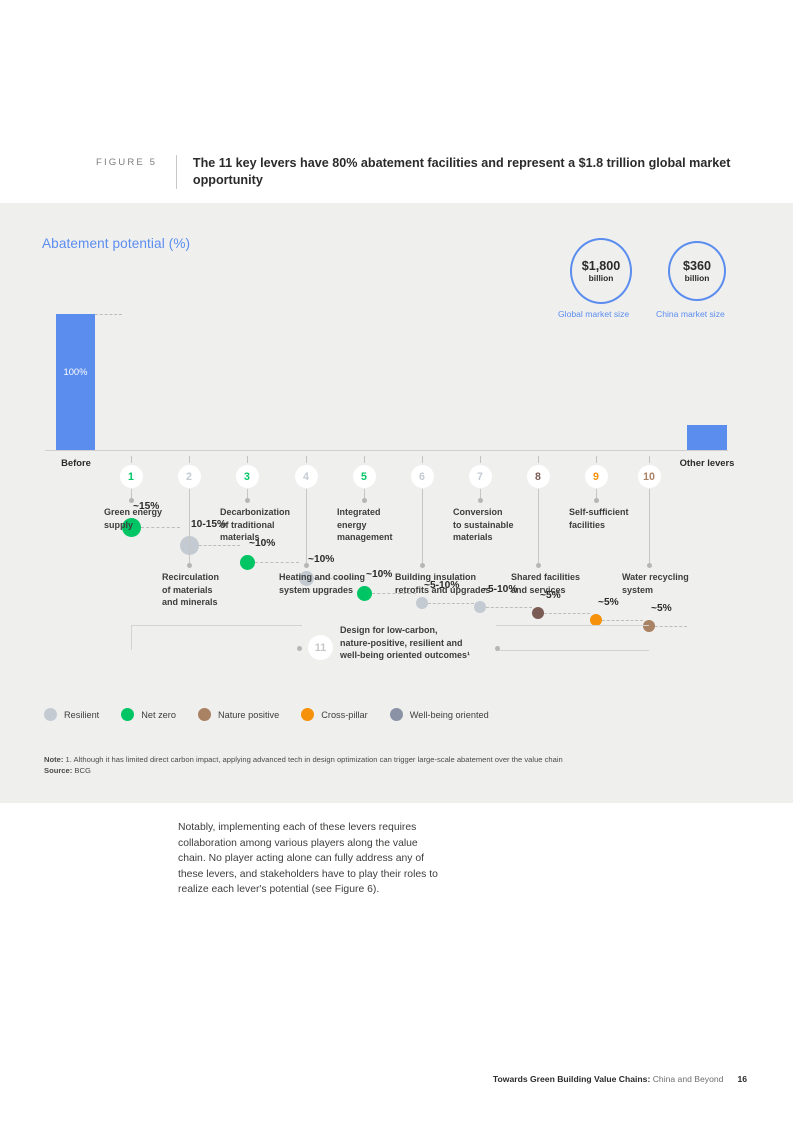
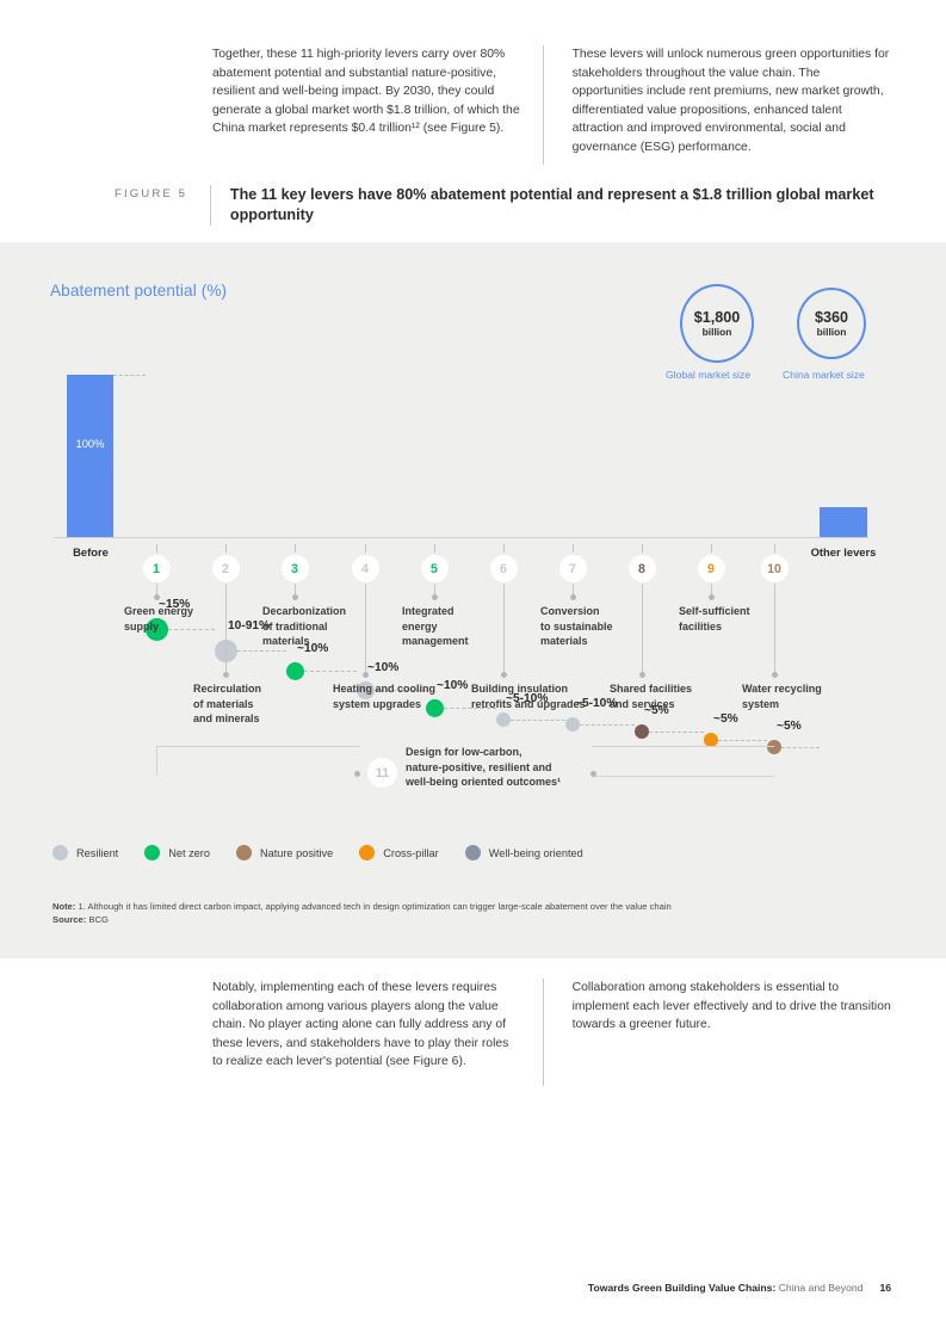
+ Together, these 11 high-priority levers carry over 80% abatement potential and substantial nature-positive, resilient and well-being impact. By 2030, they could generate a global market worth $1.8 trillion, of which the China market represents $0.4 trillion¹² (see Figure 5).
+ These levers will unlock numerous green opportunities for stakeholders throughout the value chain. The opportunities include rent premiums, new market growth, differentiated value propositions, enhanced talent attraction and improved environmental, social and governance (ESG) performance.
  FIGURE 5
- The 11 key levers have 80% abatement facilities and represent a $1.8 trillion global market opportunity
+ The 11 key levers have 80% abatement potential and represent a $1.8 trillion global market opportunity
  Abatement potential (%)
  $1,800
  billion
  Global market size
  $360
  billion
  China market size
  100%
  Before
  Other levers
  ~15%
- 10-15%
+ 10-91%
  ~10%
  ~10%
  ~10%
  ~5-10%
  ~5-10%
  ~5%
  ~5%
  ~5%
  1
  2
  3
  4
  5
  6
  7
  8
  9
  10
  Green energy
  supply
  Recirculation
  of materials
  and minerals
  Decarbonization
  of traditional
  materials
  Heating and cooling
  system upgrades
  Integrated
  energy
  management
  Building insulation
  retrofits and upgrades
  Conversion
  to sustainable
  materials
  Shared facilities
  and services
  Self-sufficient
  facilities
  Water recycling
  system
  11
  Design for low-carbon,
  nature-positive, resilient and
  well-being oriented outcomes¹
  Resilient
  Net zero
  Nature positive
  Cross-pillar
  Well-being oriented
  Note: 1. Although it has limited direct carbon impact, applying advanced tech in design optimization can trigger large-scale abatement over the value chain
  Source: BCG
  Notably, implementing each of these levers requires collaboration among various players along the value chain. No player acting alone can fully address any of these levers, and stakeholders have to play their roles to realize each lever's potential (see Figure 6).
+ Collaboration among stakeholders is essential to implement each lever effectively and to drive the transition towards a greener future.
  Towards Green Building Value Chains: China and Beyond 16
